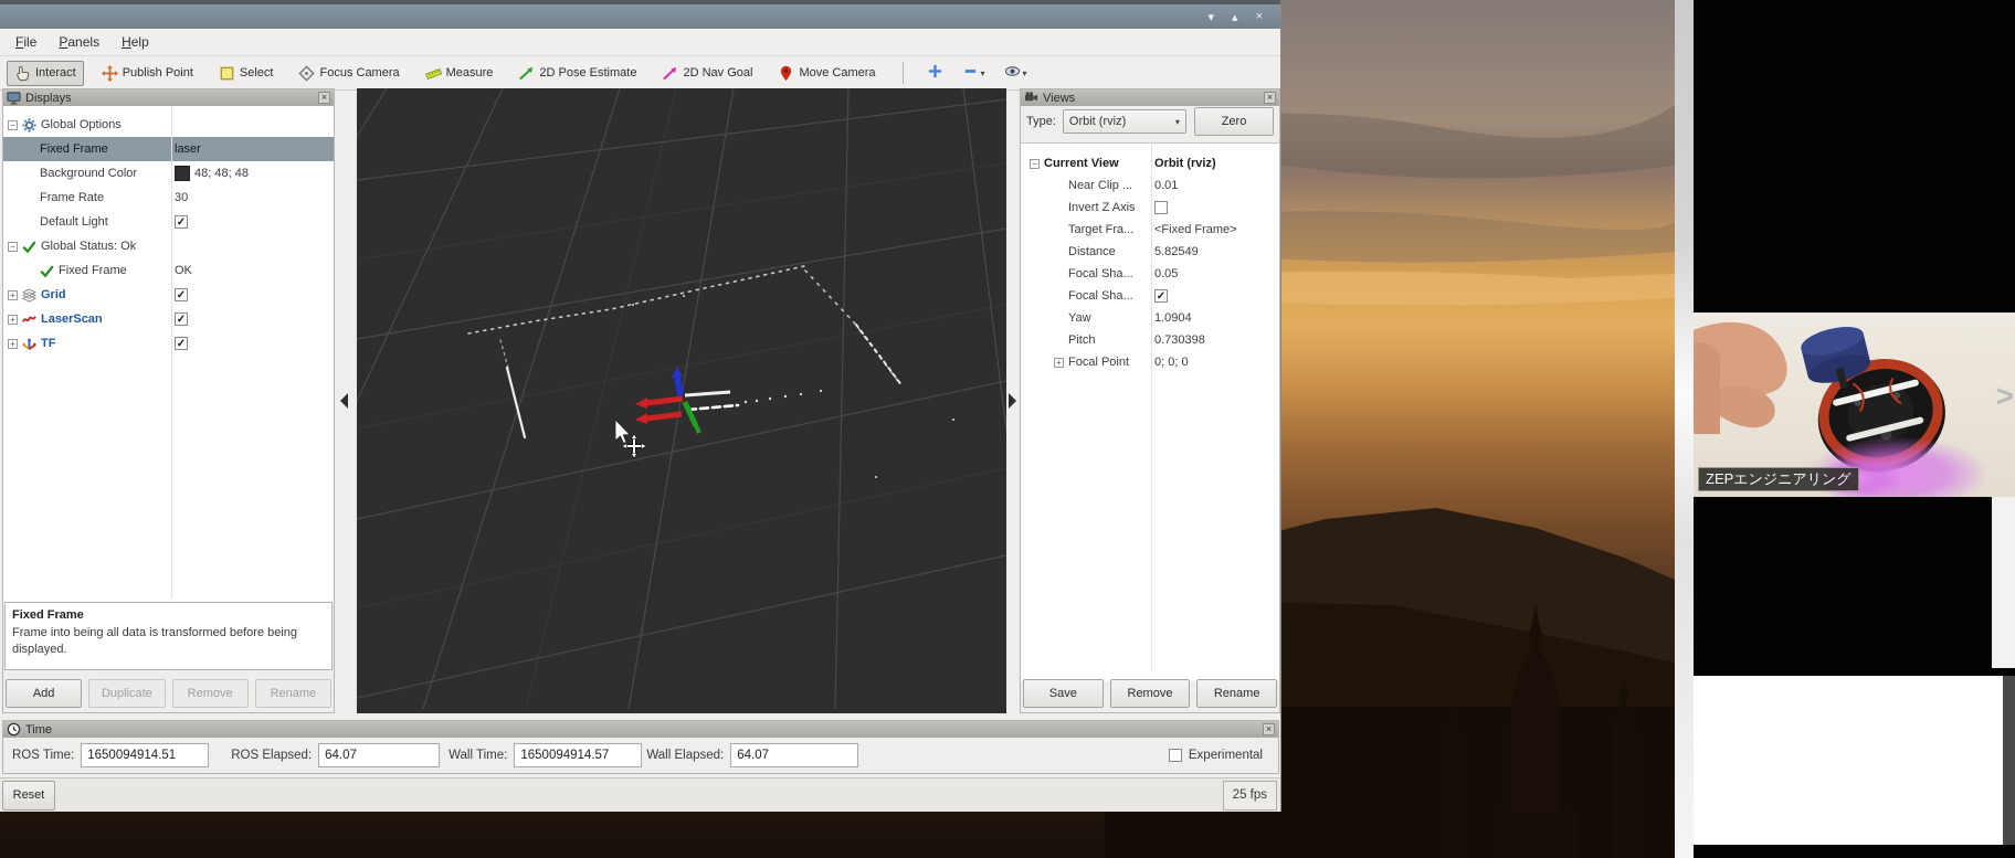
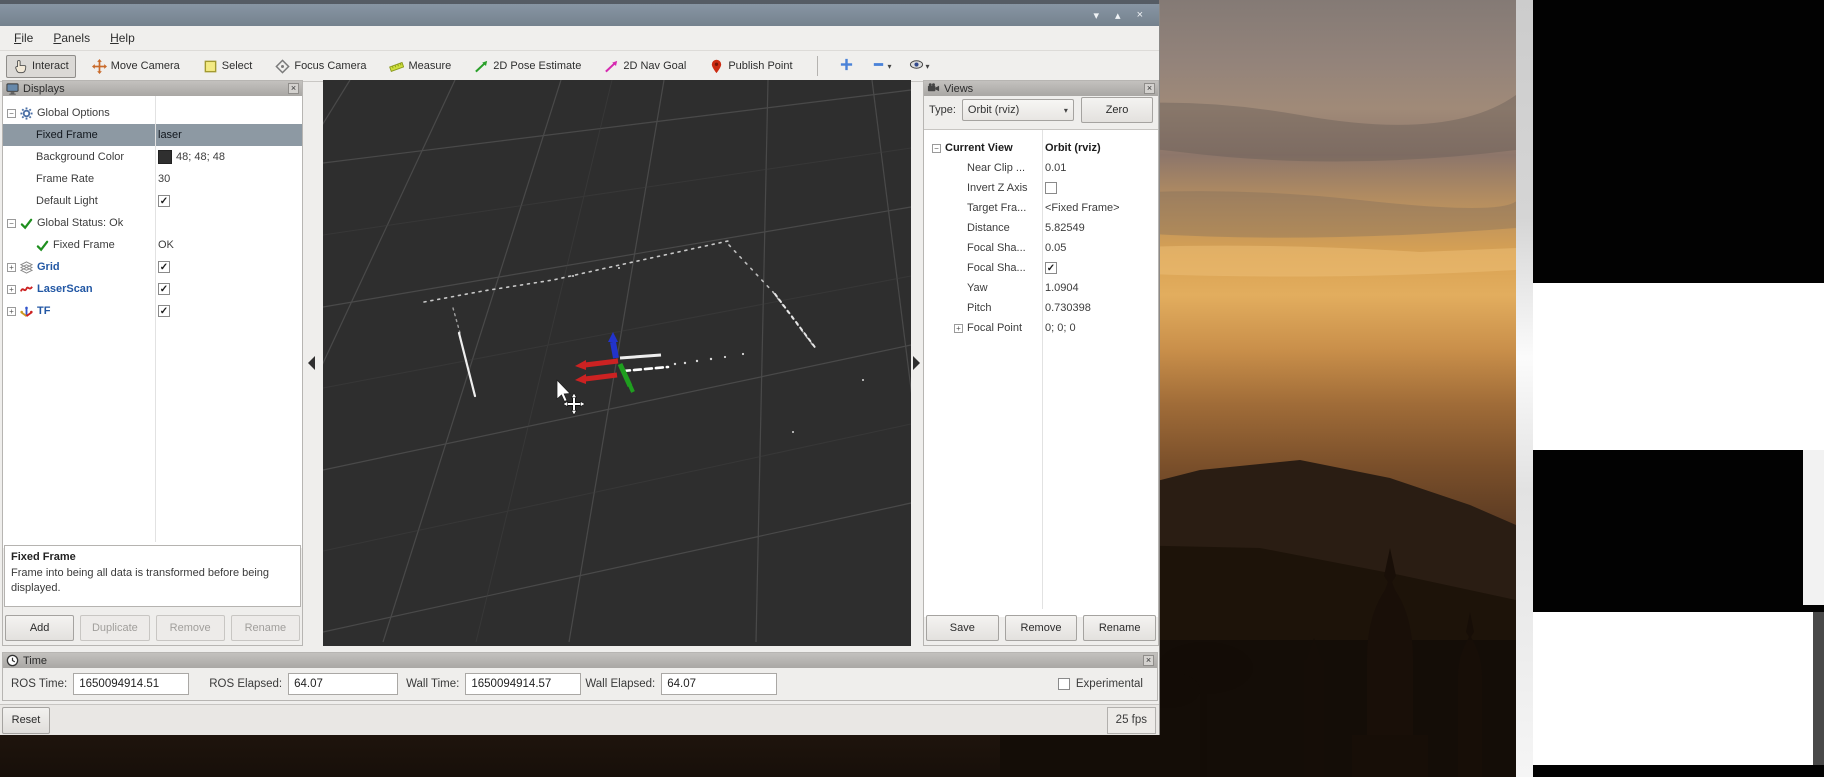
  ▾
  ▴
  ×
  File
  Panels
  Help
  Interact
- Publish Point
+ Move Camera
  Select
  Focus Camera
  Measure
  2D Pose Estimate
  2D Nav Goal
- Move Camera
+ Publish Point
  ▾
  ▾
  Displays
  ×
  −
  Global Options
  Fixed Frame
  laser
  Background Color
  48; 48; 48
  Frame Rate
  30
  Default Light
  ✓
  −
  Global Status: Ok
  Fixed Frame
  OK
  +
  Grid
  ✓
  +
  LaserScan
  ✓
  +
  TF
  ✓
  Fixed Frame
  Frame into being all data is transformed before being displayed.
  Add
  Duplicate
  Remove
  Rename
  Views
  ×
  Type:
  Orbit (rviz)
  ▾
  Zero
  −
  Current View
  Orbit (rviz)
  Near Clip ...
  0.01
  Invert Z Axis
  Target Fra...
  <Fixed Frame>
  Distance
  5.82549
  Focal Sha...
  0.05
  Focal Sha...
  ✓
  Yaw
  1.0904
  Pitch
  0.730398
  +
  Focal Point
  0; 0; 0
  Save
  Remove
  Rename
  Time
  ×
  ROS Time:
  1650094914.51
  ROS Elapsed:
  64.07
  Wall Time:
  1650094914.57
  Wall Elapsed:
  64.07
  Experimental
  Reset
  25 fps
- >
- ZEPエンジニアリング
